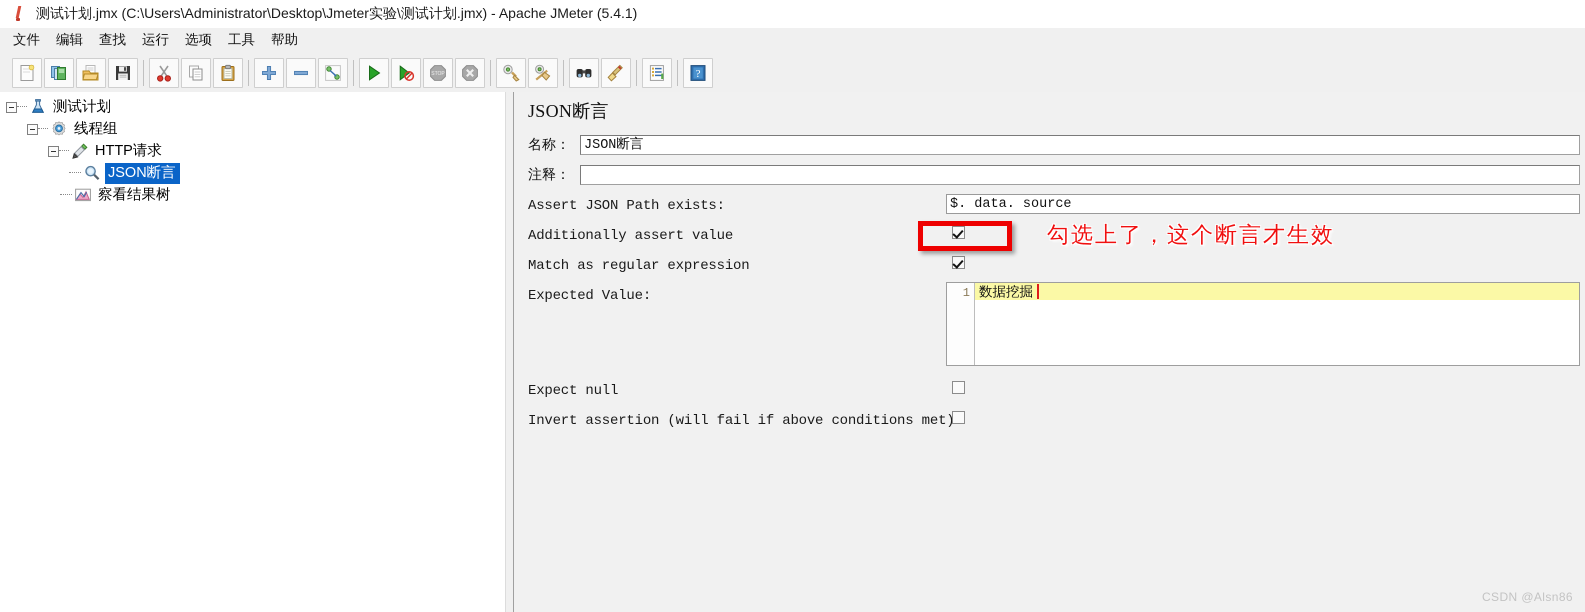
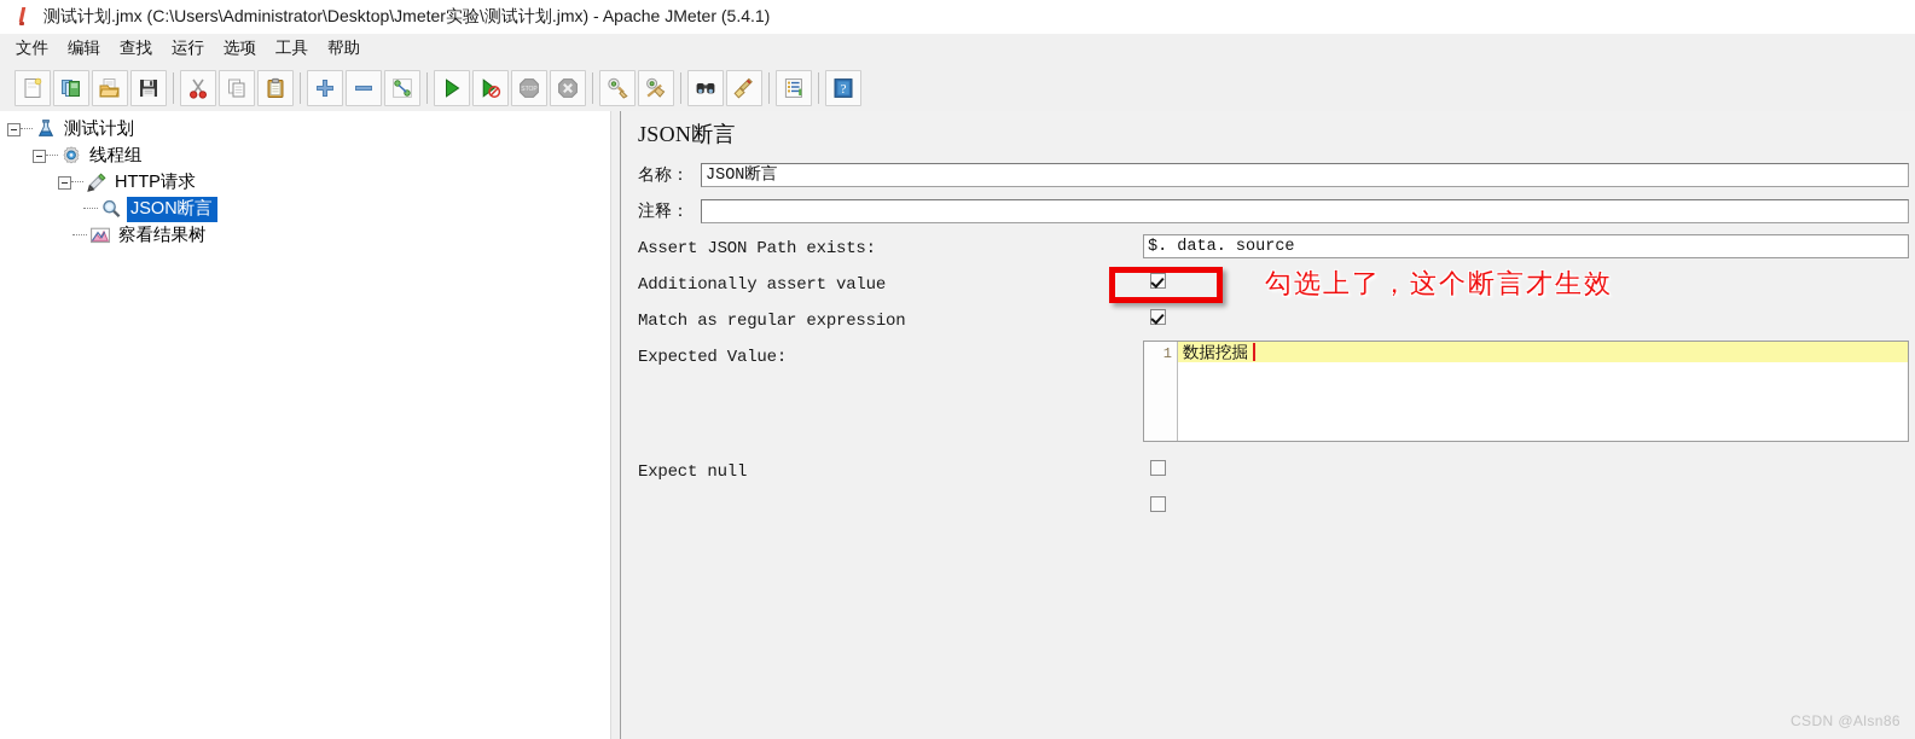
  测试计划.jmx (C:\Users\Administrator\Desktop\Jmeter实验\测试计划.jmx) - Apache JMeter (5.4.1)
  文件
  编辑
  查找
  运行
  选项
  工具
  帮助
  ?
  测试计划
  线程组
  HTTP请求
  JSON断言
  察看结果树
  JSON断言
  名称：
  JSON断言
  注释：
  Assert JSON Path exists:
  $. data. source
  Additionally assert value
  Match as regular expression
  Expected Value:
  1
  数据挖掘
  Expect null
- Invert assertion (will fail if above conditions met)
  勾选上了，这个断言才生效
  CSDN @Alsn86
